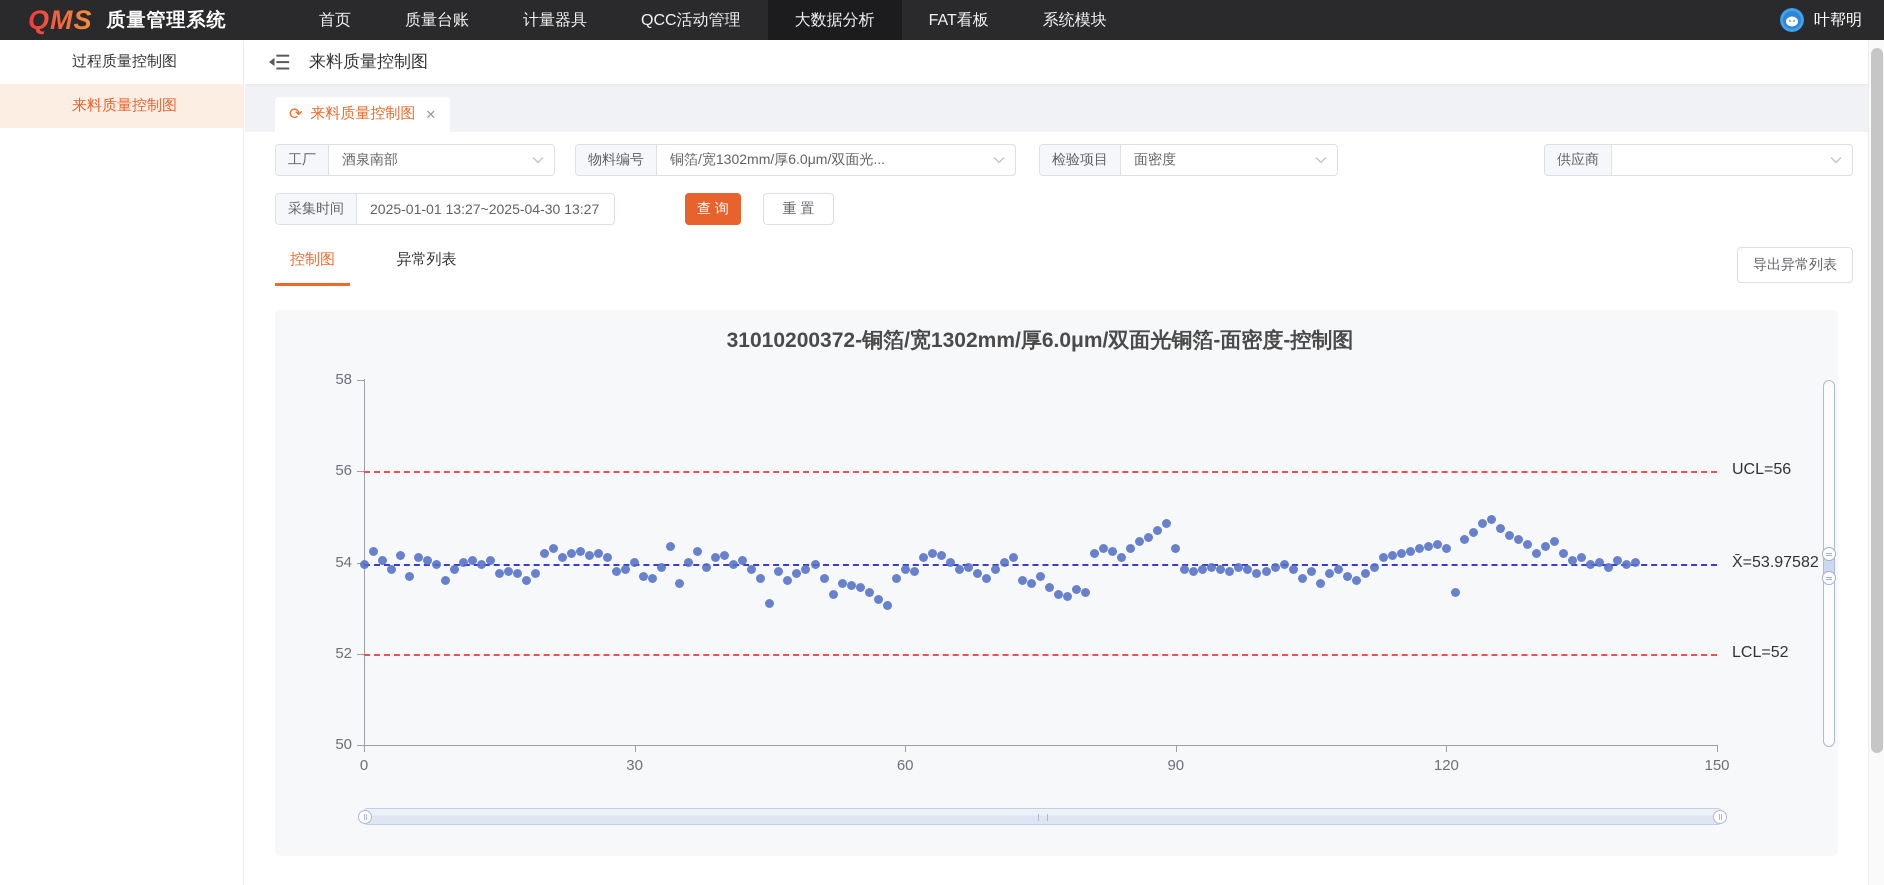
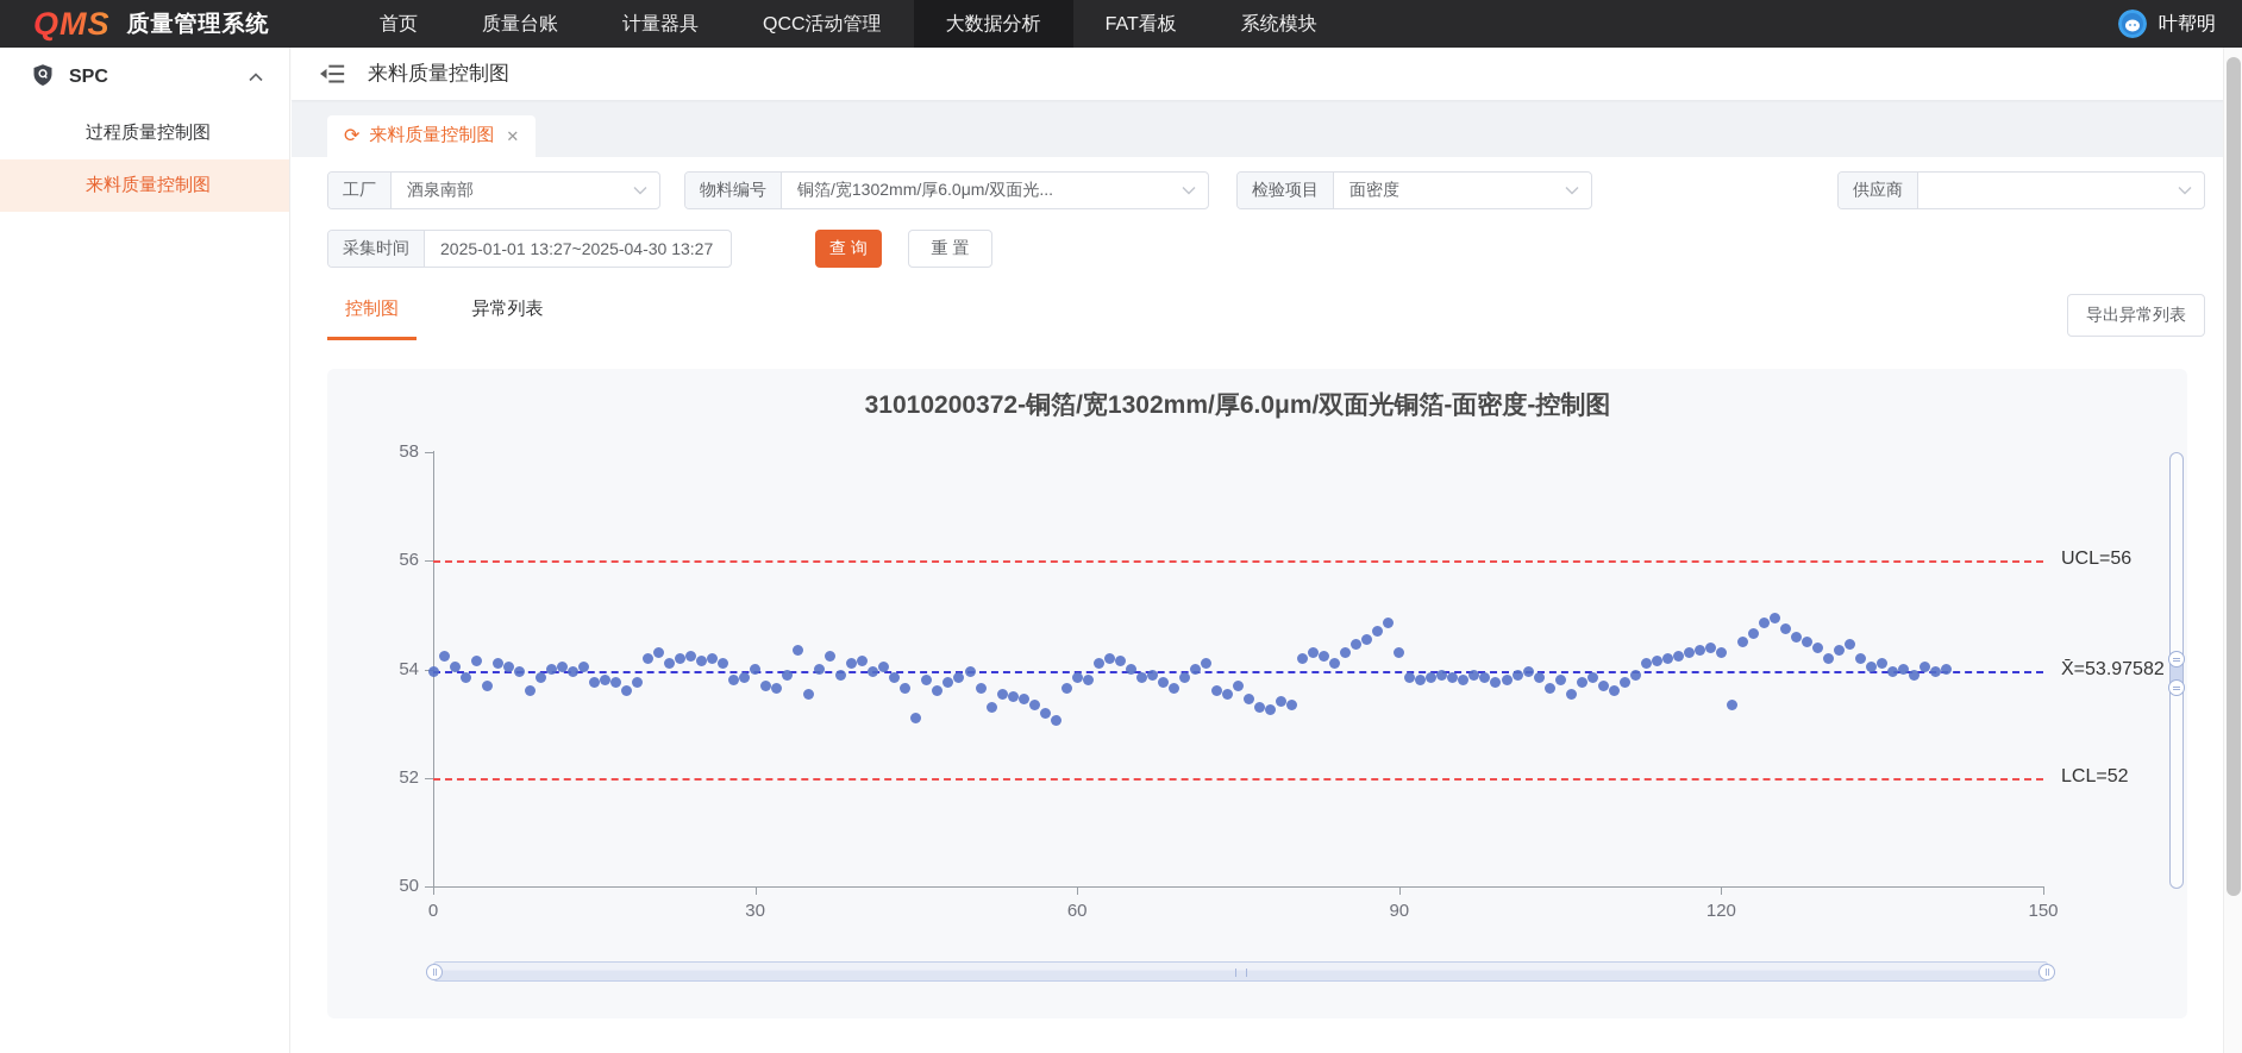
  QMS
  质量管理系统
  首页
  质量台账
  计量器具
  QCC活动管理
  大数据分析
  FAT看板
  系统模块
  叶帮明
+ SPC
  过程质量控制图
  来料质量控制图
  来料质量控制图
  ⟳
  来料质量控制图
  ✕
  工厂
  酒泉南部
  物料编号
  铜箔/宽1302mm/厚6.0μm/双面光...
  检验项目
  面密度
  供应商
  采集时间
  2025-01-01 13:27~2025-04-30 13:27
  查 询
  重 置
  控制图 异常列表
  导出异常列表
  31010200372-铜箔/宽1302mm/厚6.0μm/双面光铜箔-面密度-控制图
  50
  52
  54
  56
  58
  0
  30
  60
  90
  120
  150
  UCL=56
  X̄=53.97582
  LCL=52
